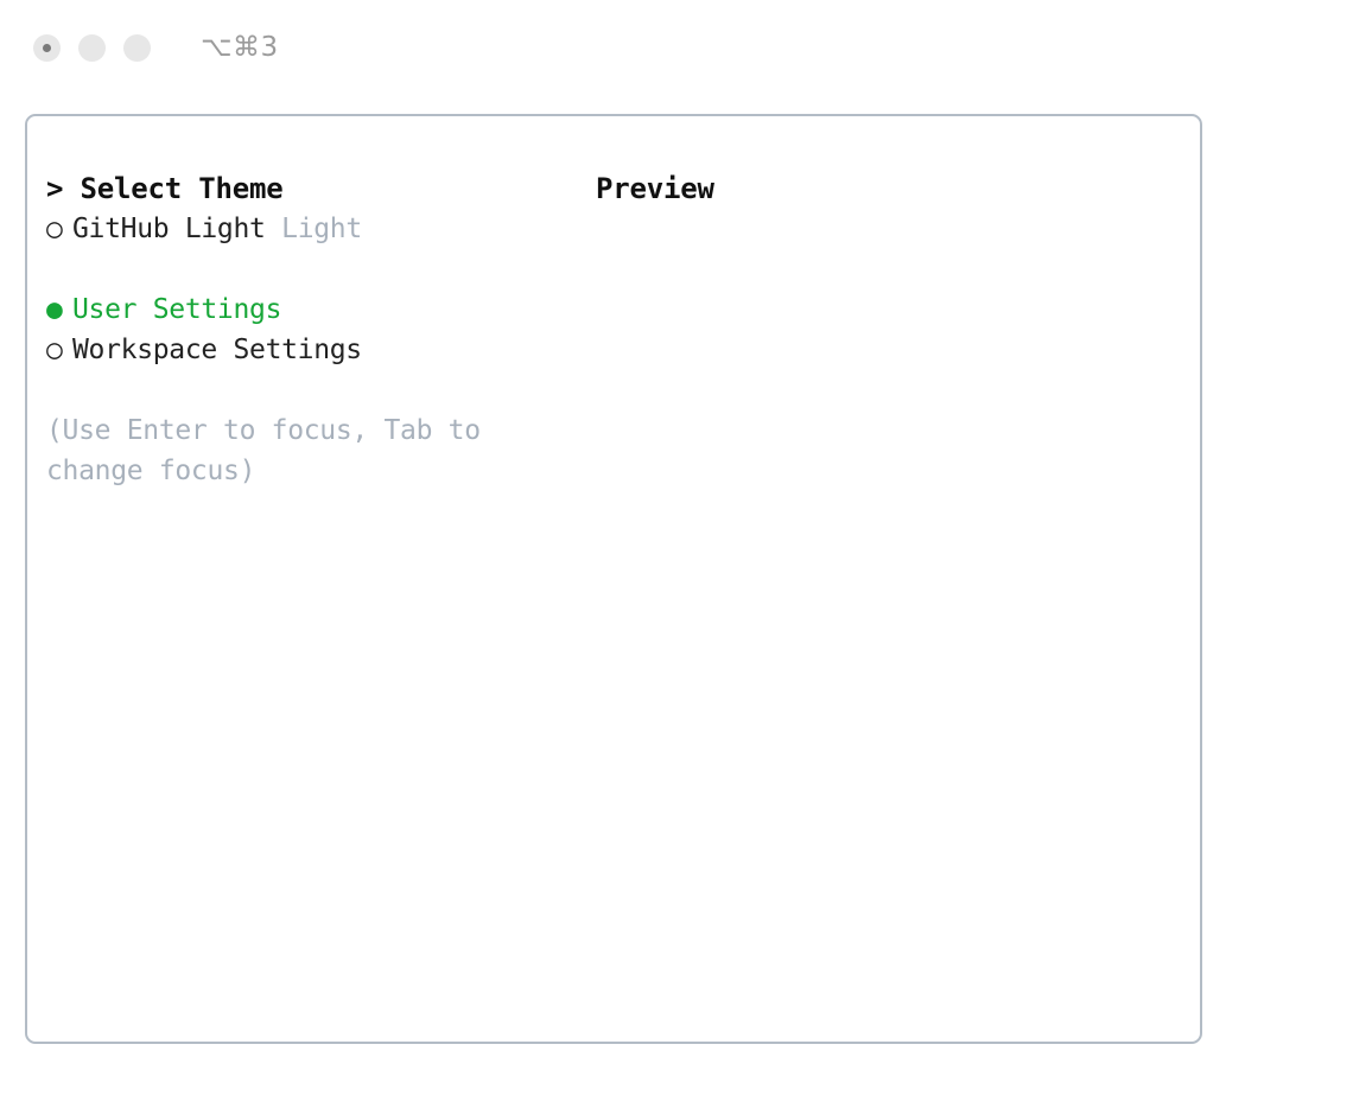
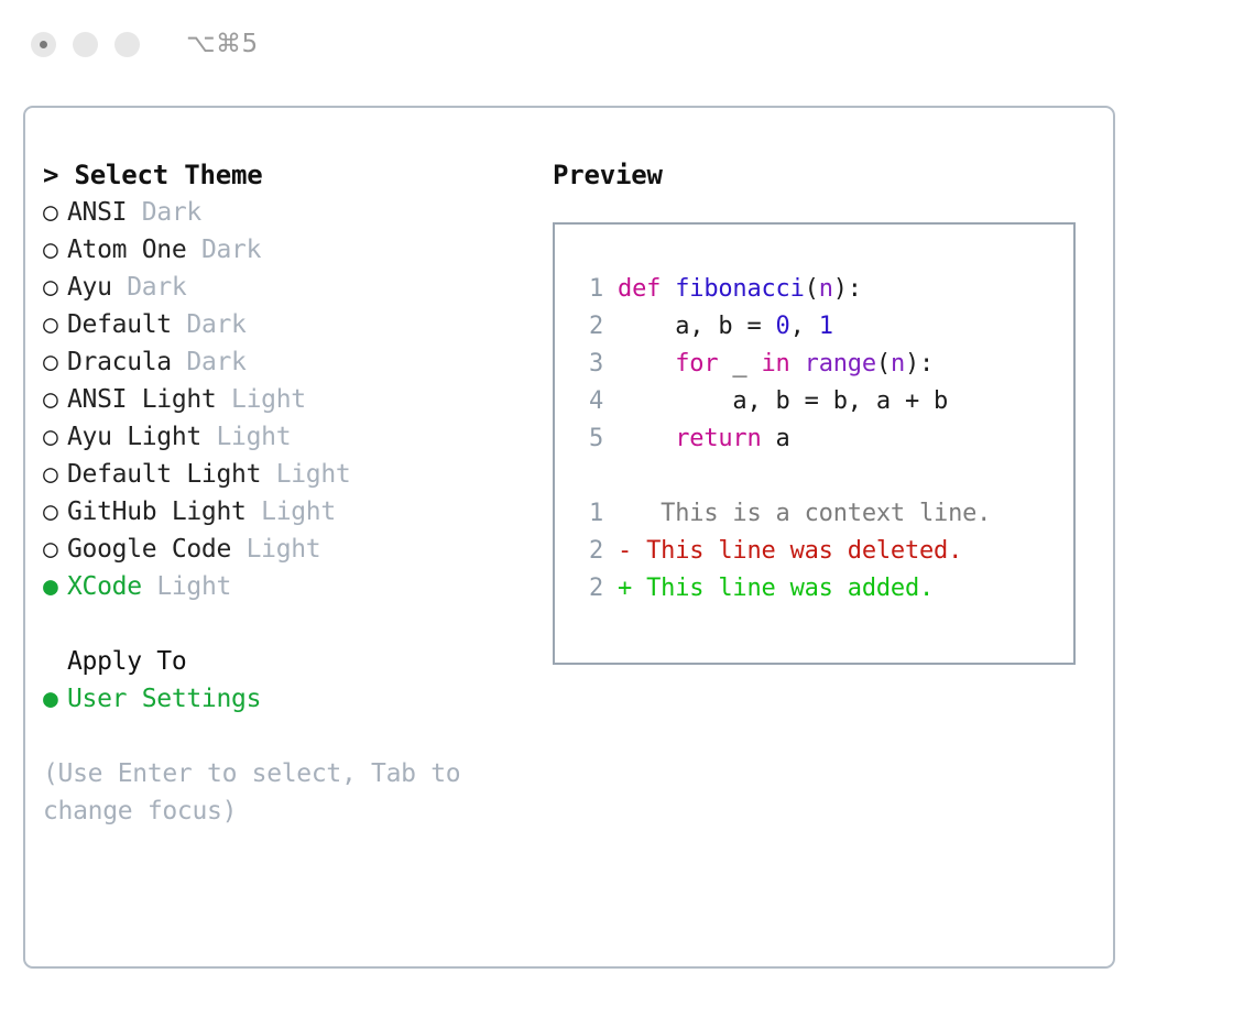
- ⌥⌘3
+ ⌥⌘5
  > Select Theme
+ ○ ANSI Dark
+ ○ Atom One Dark
+ ○ Ayu Dark
+ ○ Default Dark
+ ○ Dracula Dark
+ ○ ANSI Light Light
+ ○ Ayu Light Light
+ ○ Default Light Light
  ○ GitHub Light Light
+ ○ Google Code Light
+ ● XCode Light
+ Apply To
  ● User Settings
- ○ Workspace Settings
- (Use Enter to focus, Tab to change focus)
+ (Use Enter to select, Tab to change focus)
  Preview
+ 1 def fibonacci(n):
+ 2 a, b = 0, 1
+ 3 for _ in range(n):
+ 4 a, b = b, a + b
+ 5 return a
+ 1 This is a context line.
+ 2 - This line was deleted.
+ 2 + This line was added.
